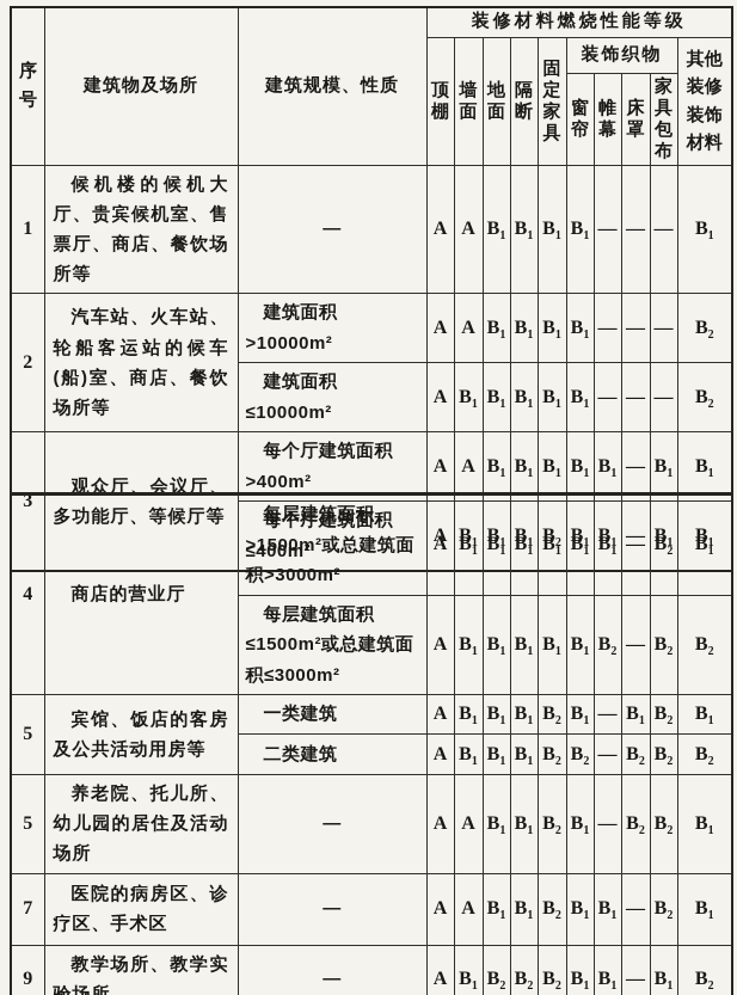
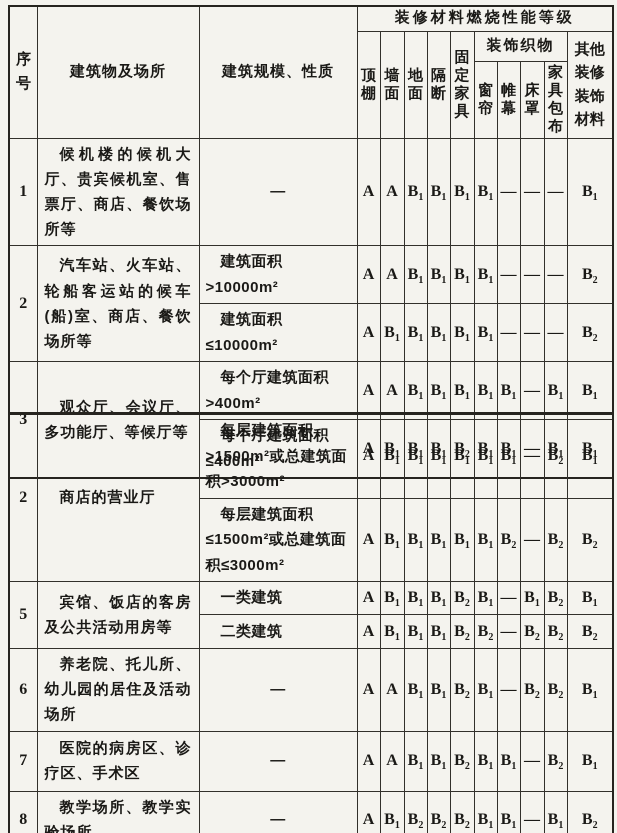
  序号	建筑物及场所	建筑规模、性质	装修材料燃烧性能等级
  顶棚	墙面	地面	隔断	固定家具	装饰织物	其他装修装饰材料
  窗帘	帷幕	床罩	家具包布
  1	候机楼的候机大厅、贵宾候机室、售票厅、商店、餐饮场所等	—	A	A	B1	B1	B1	B1	—	—	—	B1
  2	汽车站、火车站、轮船客运站的候车(船)室、商店、餐饮场所等	建筑面积>10000m²	A	A	B1	B1	B1	B1	—	—	—	B2
  建筑面积≤10000m²	A	B1	B1	B1	B1	B1	—	—	—	B2
  3	观众厅、会议厅、多功能厅、等候厅等	每个厅建筑面积>400m²	A	A	B1	B1	B1	B1	B1	—	B1	B1
  每个厅建筑面积≤400m²	A	B1	B1	B1	B2	B1	B1	—	B1	B1
- 4	商店的营业厅	每层建筑面积>1500m²或总建筑面积>3000m²	A	B1	B1	B1	B1	B1	B1	—	B2	B1
+ 2	商店的营业厅	每层建筑面积>1500m²或总建筑面积>3000m²	A	B1	B1	B1	B1	B1	B1	—	B2	B1
  每层建筑面积≤1500m²或总建筑面积≤3000m²	A	B1	B1	B1	B1	B1	B2	—	B2	B2
  5	宾馆、饭店的客房及公共活动用房等	一类建筑	A	B1	B1	B1	B2	B1	—	B1	B2	B1
  二类建筑	A	B1	B1	B1	B2	B2	—	B2	B2	B2
- 5	养老院、托儿所、幼儿园的居住及活动场所	—	A	A	B1	B1	B2	B1	—	B2	B2	B1
+ 6	养老院、托儿所、幼儿园的居住及活动场所	—	A	A	B1	B1	B2	B1	—	B2	B2	B1
  7	医院的病房区、诊疗区、手术区	—	A	A	B1	B1	B2	B1	B1	—	B2	B1
- 9	教学场所、教学实验场所	—	A	B1	B2	B2	B2	B1	B1	—	B1	B2
+ 8	教学场所、教学实验场所	—	A	B1	B2	B2	B2	B1	B1	—	B1	B2
